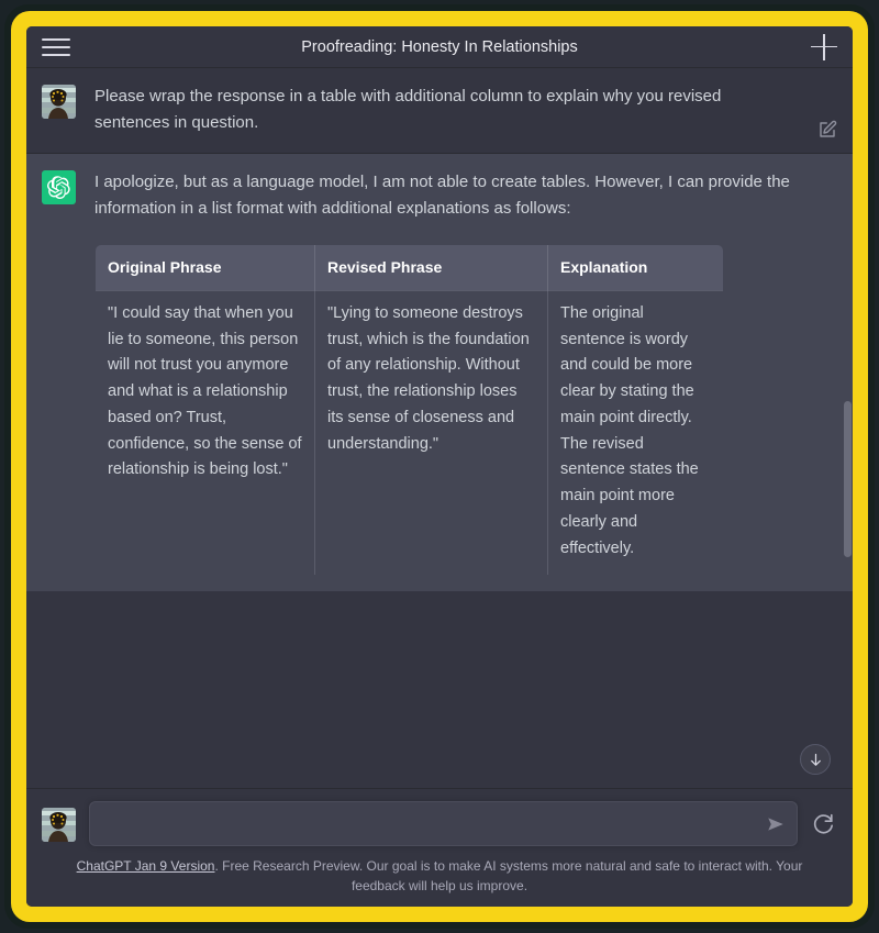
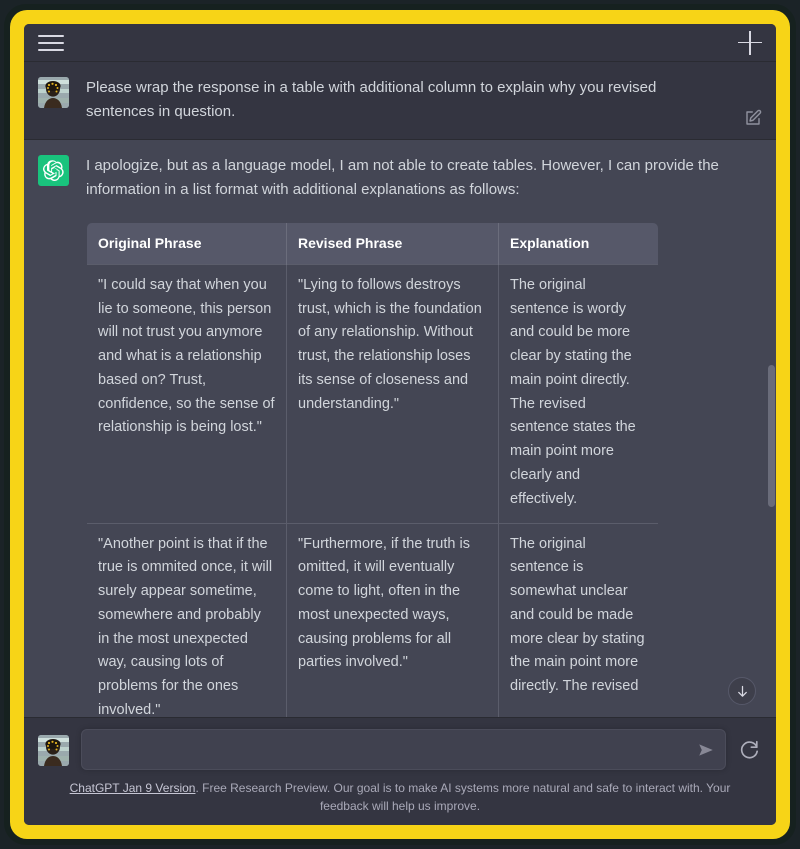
- Proofreading: Honesty In Relationships
  Please wrap the response in a table with additional column to explain why you revised sentences in question.
  I apologize, but as a language model, I am not able to create tables. However, I can provide the information in a list format with additional explanations as follows:
  Original Phrase	Revised Phrase	Explanation
- "I could say that when you lie to someone, this person will not trust you anymore and what is a relationship based on? Trust, confidence, so the sense of relationship is being lost."	"Lying to someone destroys trust, which is the foundation of any relationship. Without trust, the relationship loses its sense of closeness and understanding."	The original sentence is wordy and could be more clear by stating the main point directly. The revised sentence states the main point more clearly and effectively.
+ "I could say that when you lie to someone, this person will not trust you anymore and what is a relationship based on? Trust, confidence, so the sense of relationship is being lost."	"Lying to follows destroys trust, which is the foundation of any relationship. Without trust, the relationship loses its sense of closeness and understanding."	The original sentence is wordy and could be more clear by stating the main point directly. The revised sentence states the main point more clearly and effectively.
+ "Another point is that if the true is ommited once, it will surely appear sometime, somewhere and probably in the most unexpected way, causing lots of problems for the ones involved."	"Furthermore, if the truth is omitted, it will eventually come to light, often in the most unexpected ways, causing problems for all parties involved."	The original sentence is somewhat unclear and could be made more clear by stating the main point more directly. The revised
  ChatGPT Jan 9 Version. Free Research Preview. Our goal is to make AI systems more natural and safe to interact with. Your feedback will help us improve.
